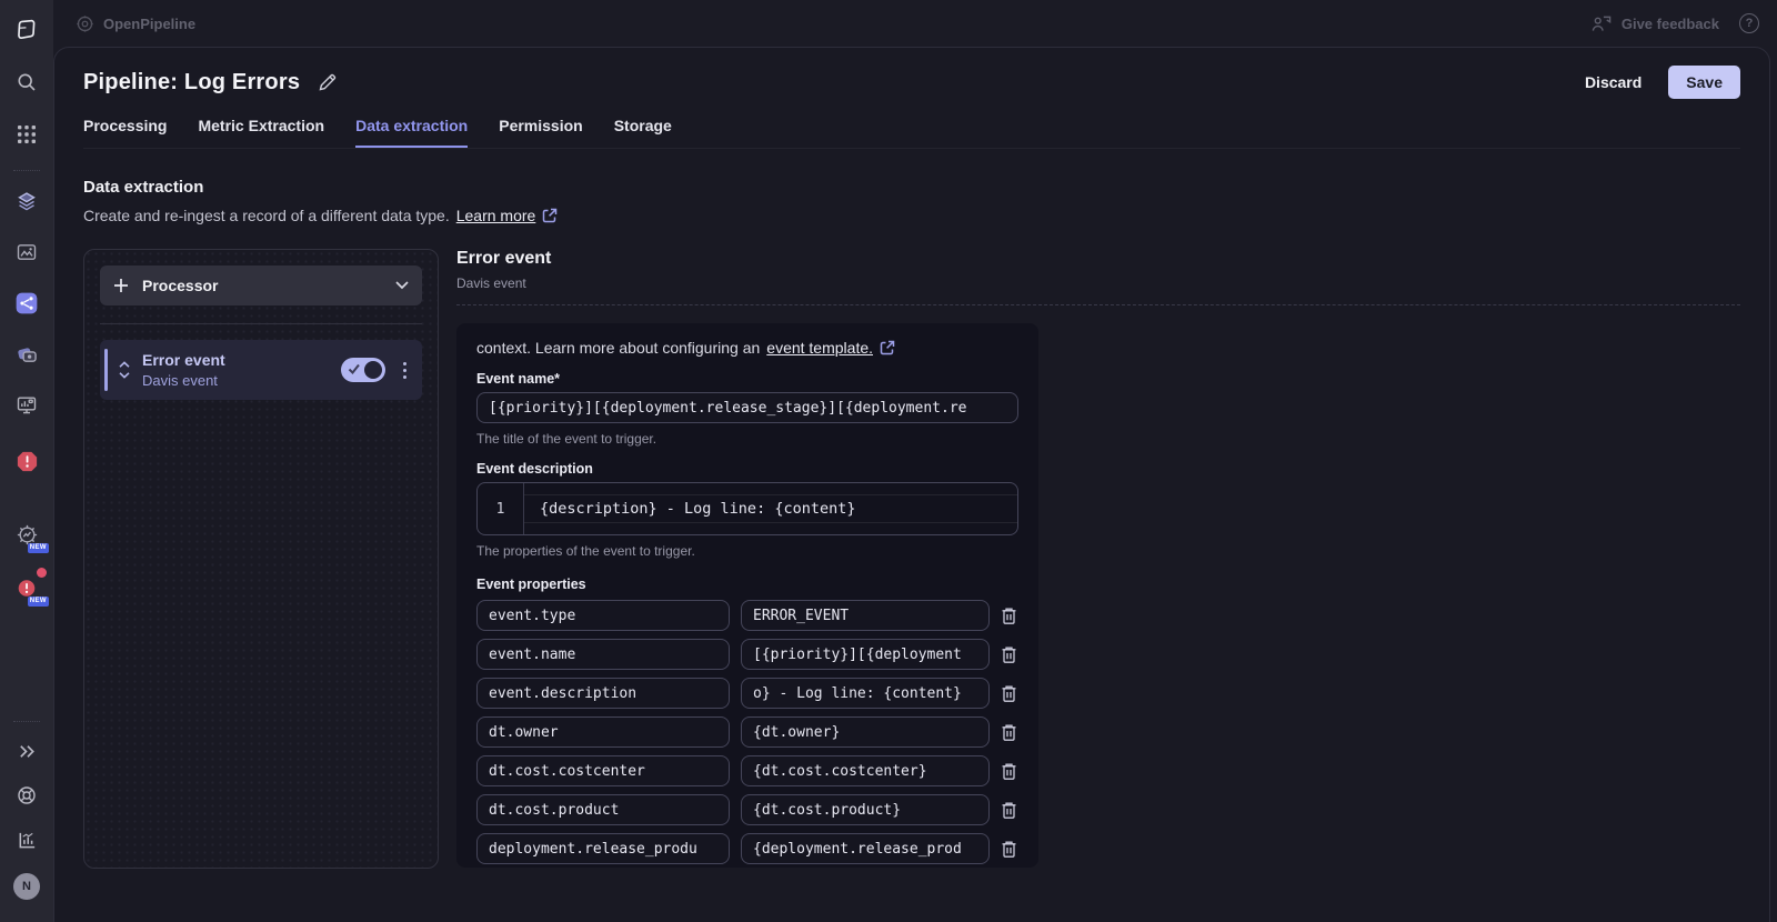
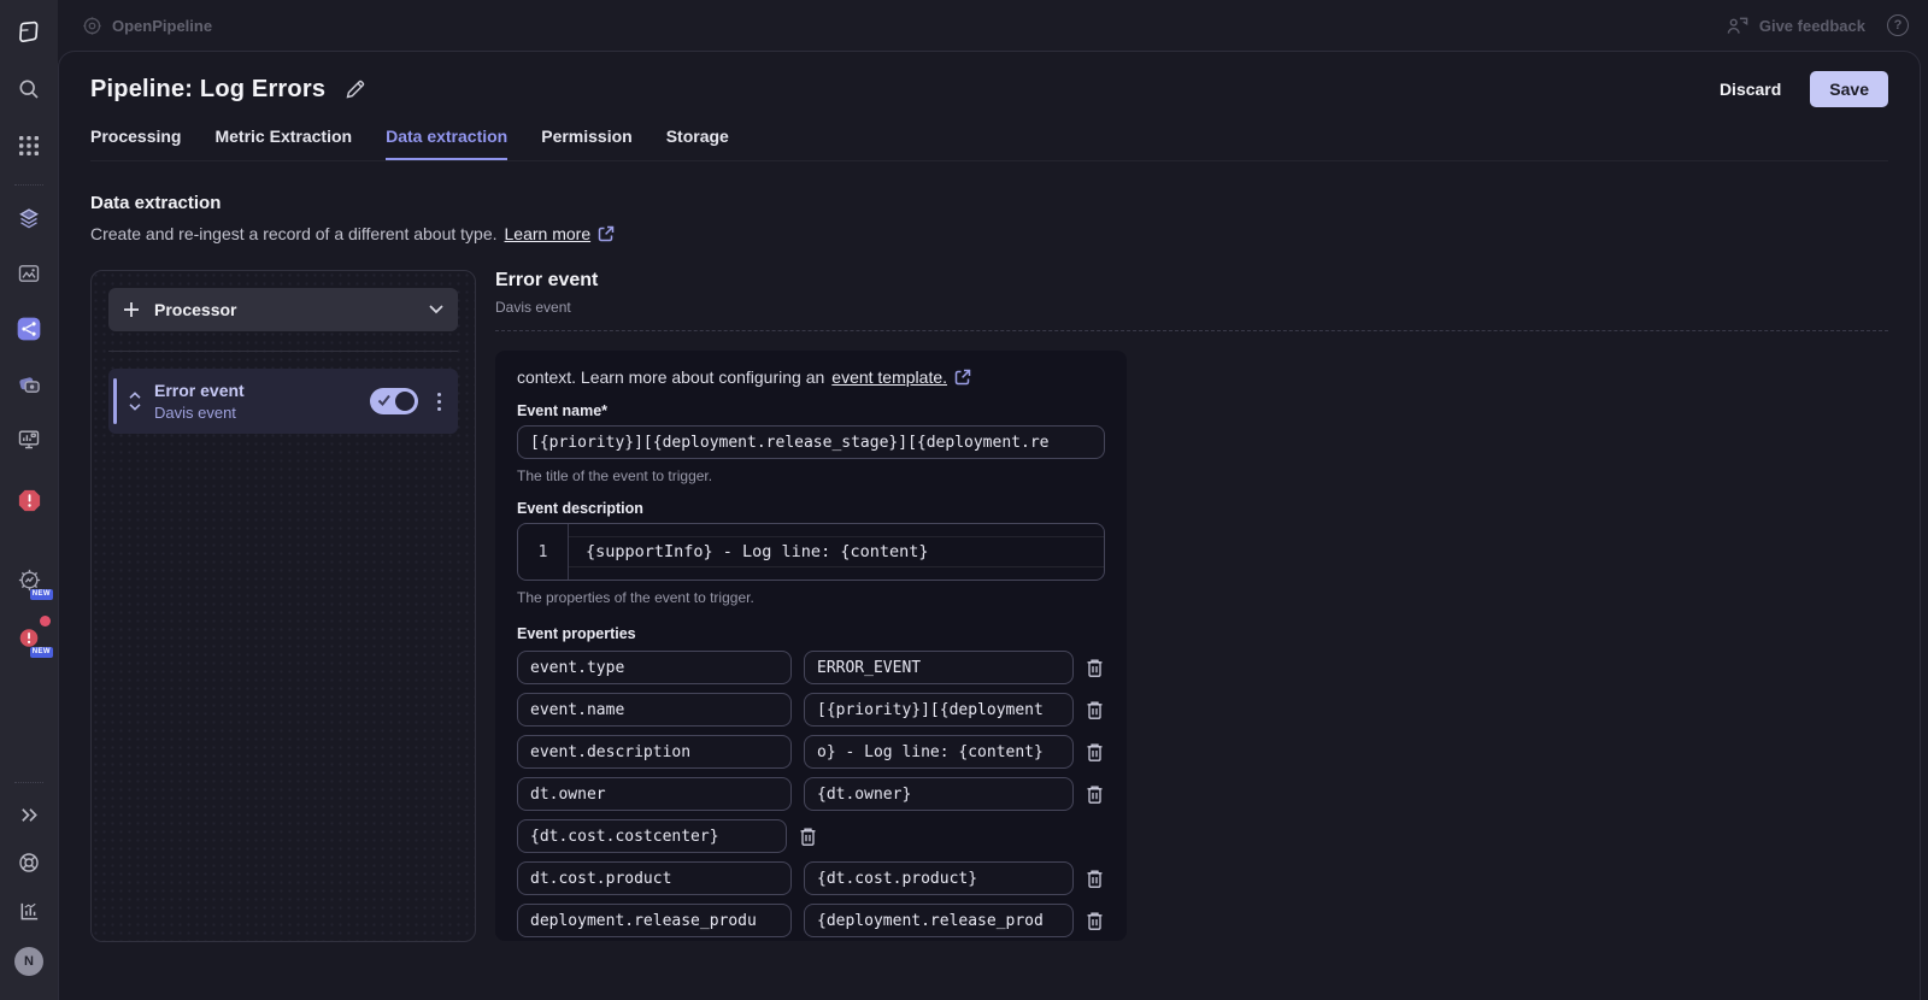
  N
  OpenPipeline
  Give feedback
  ?
  Pipeline: Log Errors
  Discard
  Save
  Processing
  Metric Extraction
  Data extraction
  Permission
  Storage
  Data extraction
- Create and re-ingest a record of a different data type.
+ Create and re-ingest a record of a different about type.
  Learn more
  Processor
  Error event
  Davis event
  Error event
  Davis event
  context. Learn more about configuring an
  event template.
  Event name*
  [{priority}][{deployment.release_stage}][{deployment.re
  The title of the event to trigger.
  Event description
  1
- {description} - Log line: {content}
+ {supportInfo} - Log line: {content}
  The properties of the event to trigger.
  Event properties
  event.type
  ERROR_EVENT
  event.name
  [{priority}][{deployment
  event.description
  o} - Log line: {content}
  dt.owner
  {dt.owner}
- dt.cost.costcenter
  {dt.cost.costcenter}
  dt.cost.product
  {dt.cost.product}
  deployment.release_produ
  {deployment.release_prod
